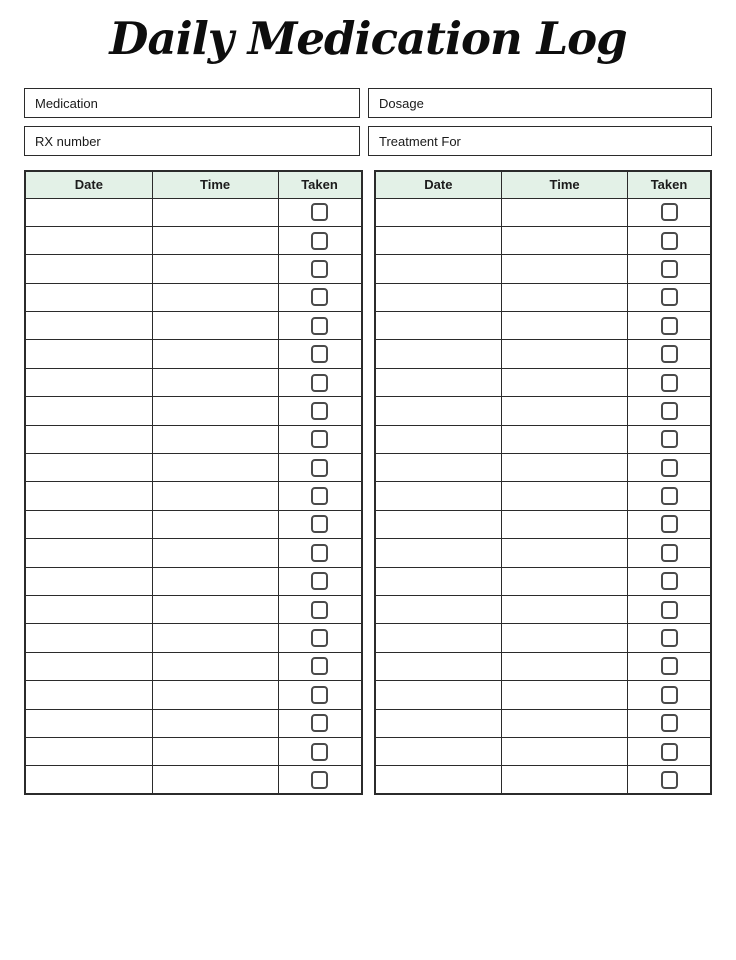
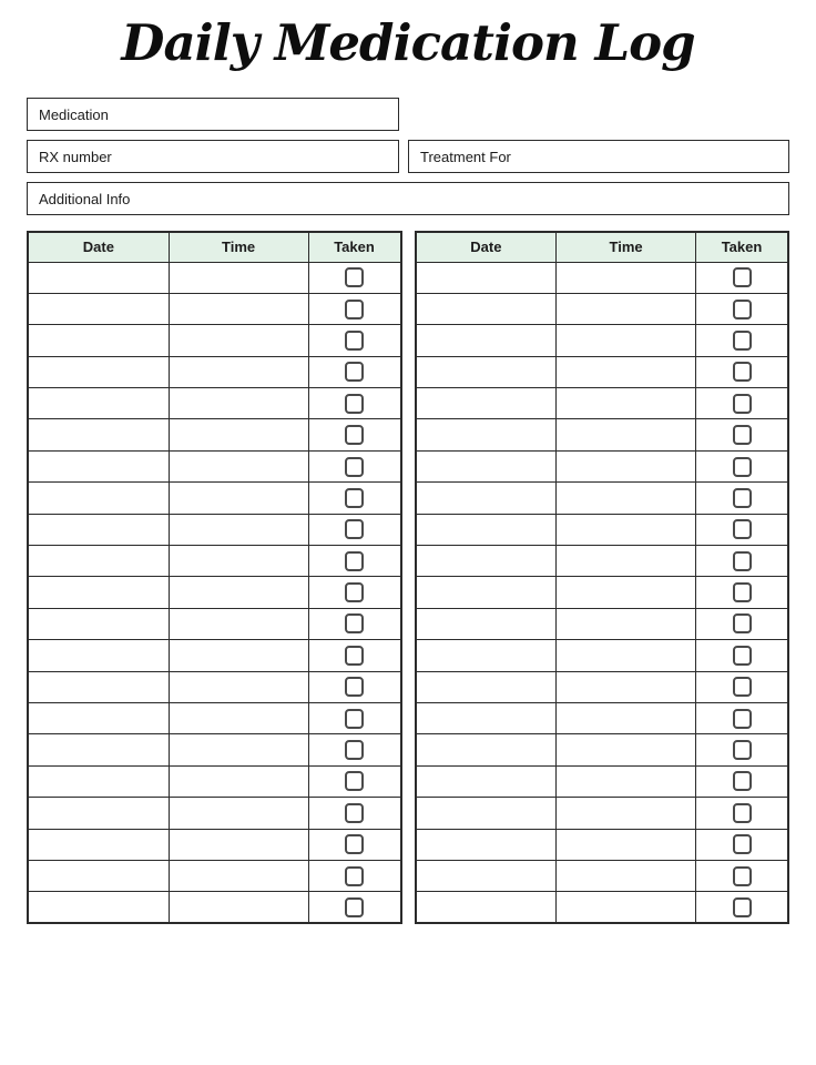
  Daily Medication Log
  Medication
- Dosage
  RX number
  Treatment For
+ Additional Info
  Date	Time	Taken
  Date	Time	Taken
